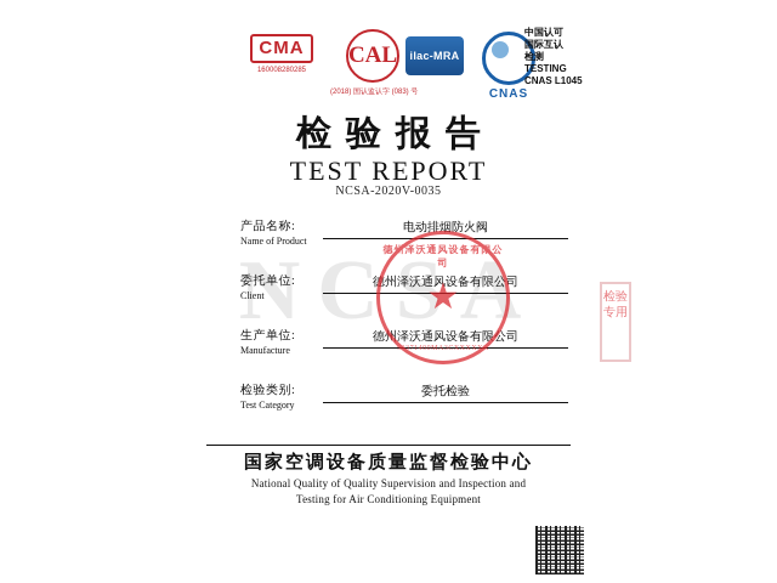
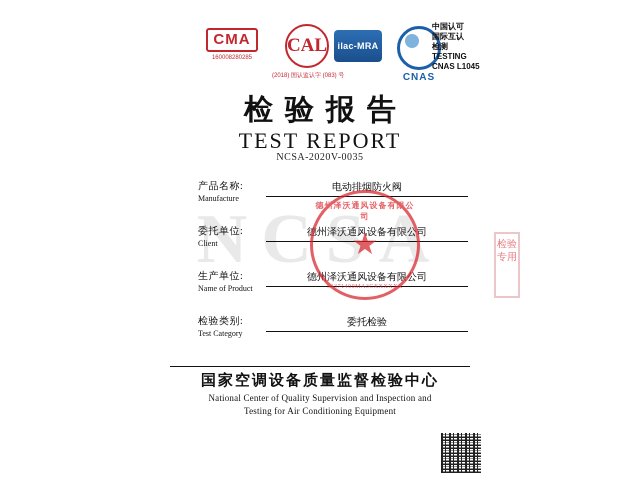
  CMA
  CAL
  ilac-MRA
  CNAS
  中国认可
  国际互认
  检测
  TESTING
  CNAS L1045
  检验报告
  TEST REPORT
  NCSA-2020V-0035
  NCSA
  产品名称:
- Name of Product
+ Manufacture
  电动排烟防火阀
  委托单位:
  Client
  德州泽沃通风设备有限公司
  生产单位:
- Manufacture
+ Name of Product
  德州泽沃通风设备有限公司
  检验类别:
  Test Category
  委托检验
  德州泽沃通风设备有限公司
  ★
  检验专用
  国家空调设备质量监督检验中心
- National Quality of Quality Supervision and Inspection and
+ National Center of Quality Supervision and Inspection and
  Testing for Air Conditioning Equipment
